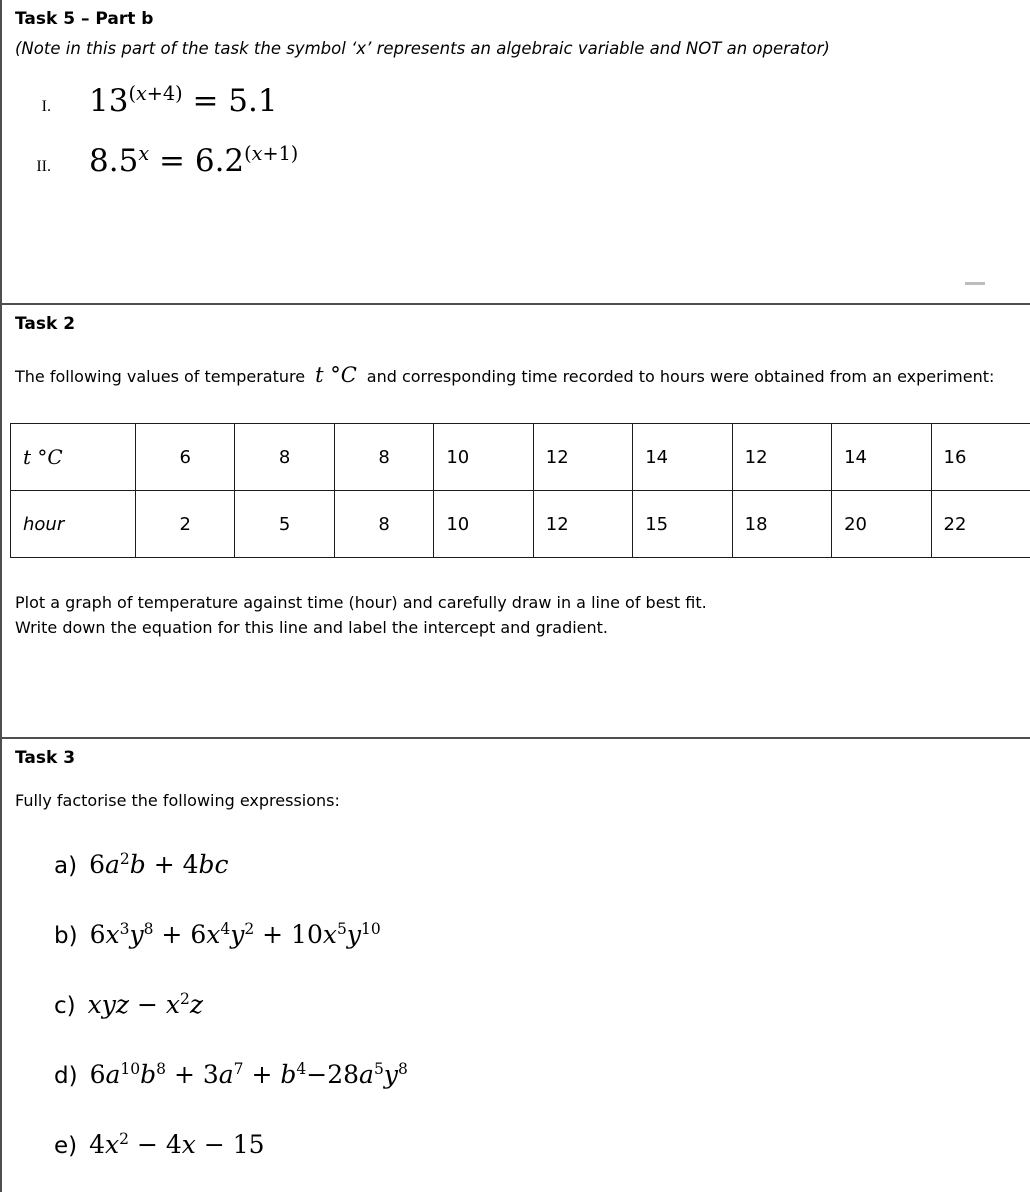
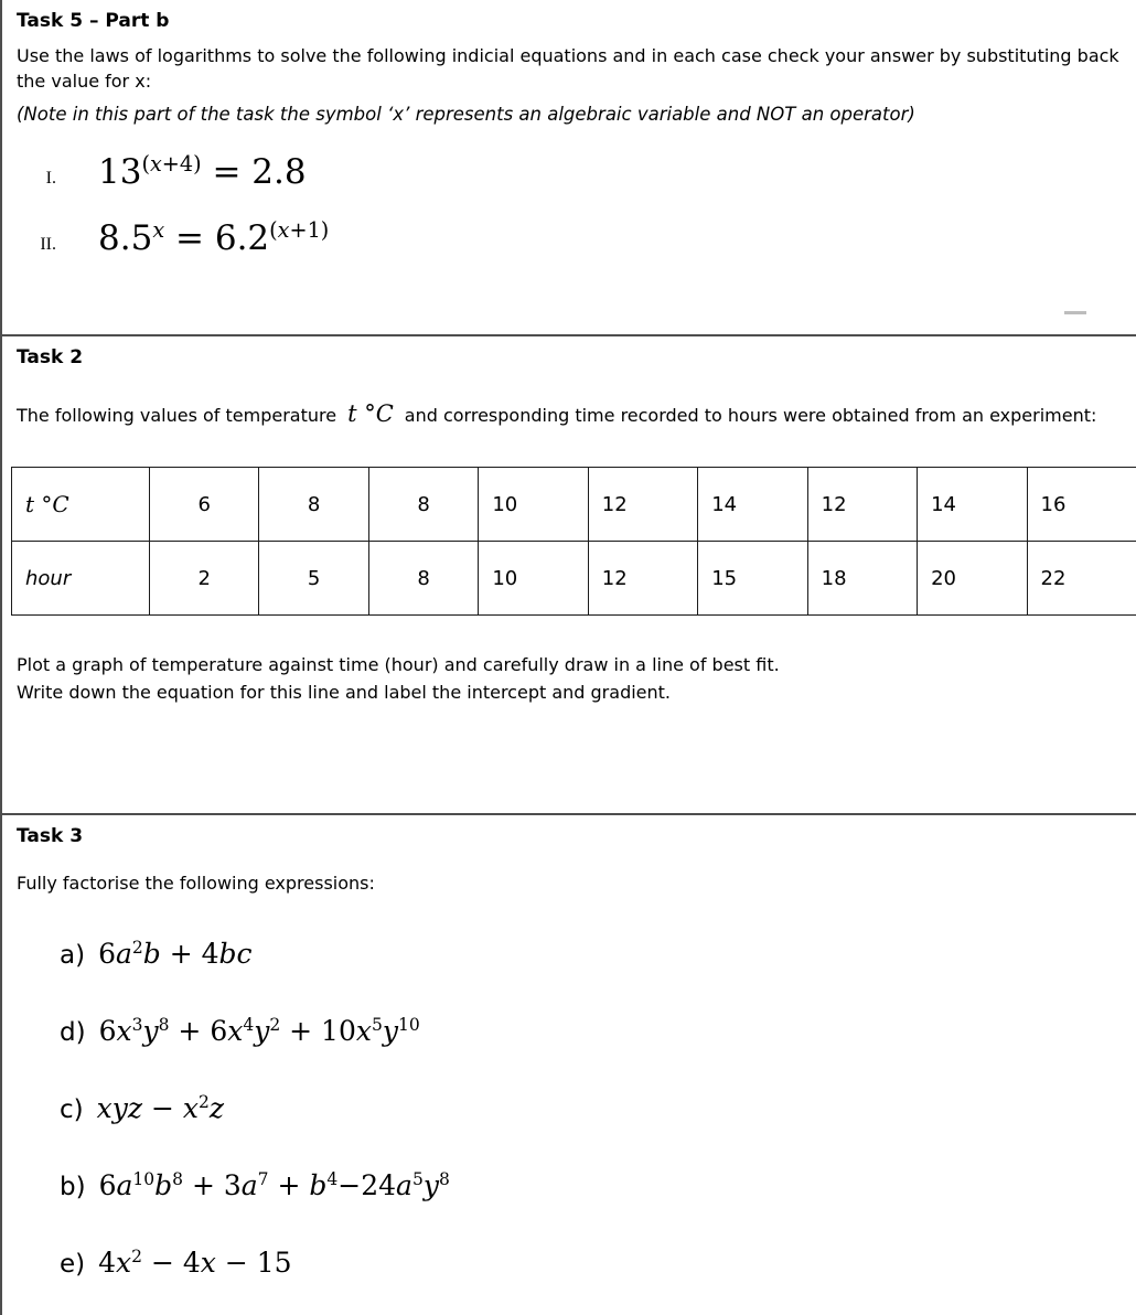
  Task 5 – Part b
+ Use the laws of logarithms to solve the following indicial equations and in each case check your answer by substituting back the value for x:
  (Note in this part of the task the symbol ‘x’ represents an algebraic variable and NOT an operator)
  I.
- 13(x+4) = 5.1
+ 13(x+4) = 2.8
  II.
  8.5x = 6.2(x+1)
  Task 2
  The following values of temperature t °C and corresponding time recorded to hours were obtained from an experiment:
  t °C	6	8	8	10	12	14	12	14	16
  hour	2	5	8	10	12	15	18	20	22
  Plot a graph of temperature against time (hour) and carefully draw in a line of best fit.
  Write down the equation for this line and label the intercept and gradient.
  Task 3
  Fully factorise the following expressions:
  a)
  6a2b + 4bc
- b)
+ d)
  6x3y8 + 6x4y2 + 10x5y10
  c)
  xyz − x2z
- d)
+ b)
- 6a10b8 + 3a7 + b4−28a5y8
+ 6a10b8 + 3a7 + b4−24a5y8
  e)
  4x2 − 4x − 15
